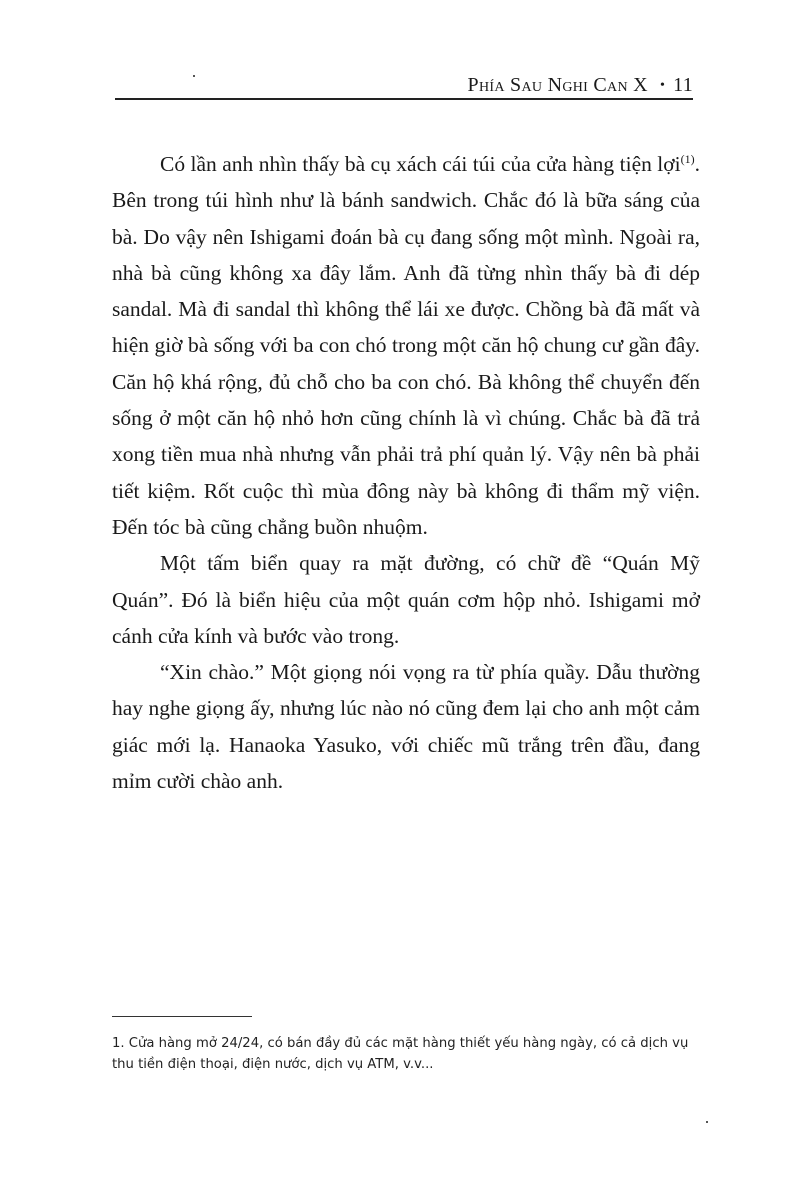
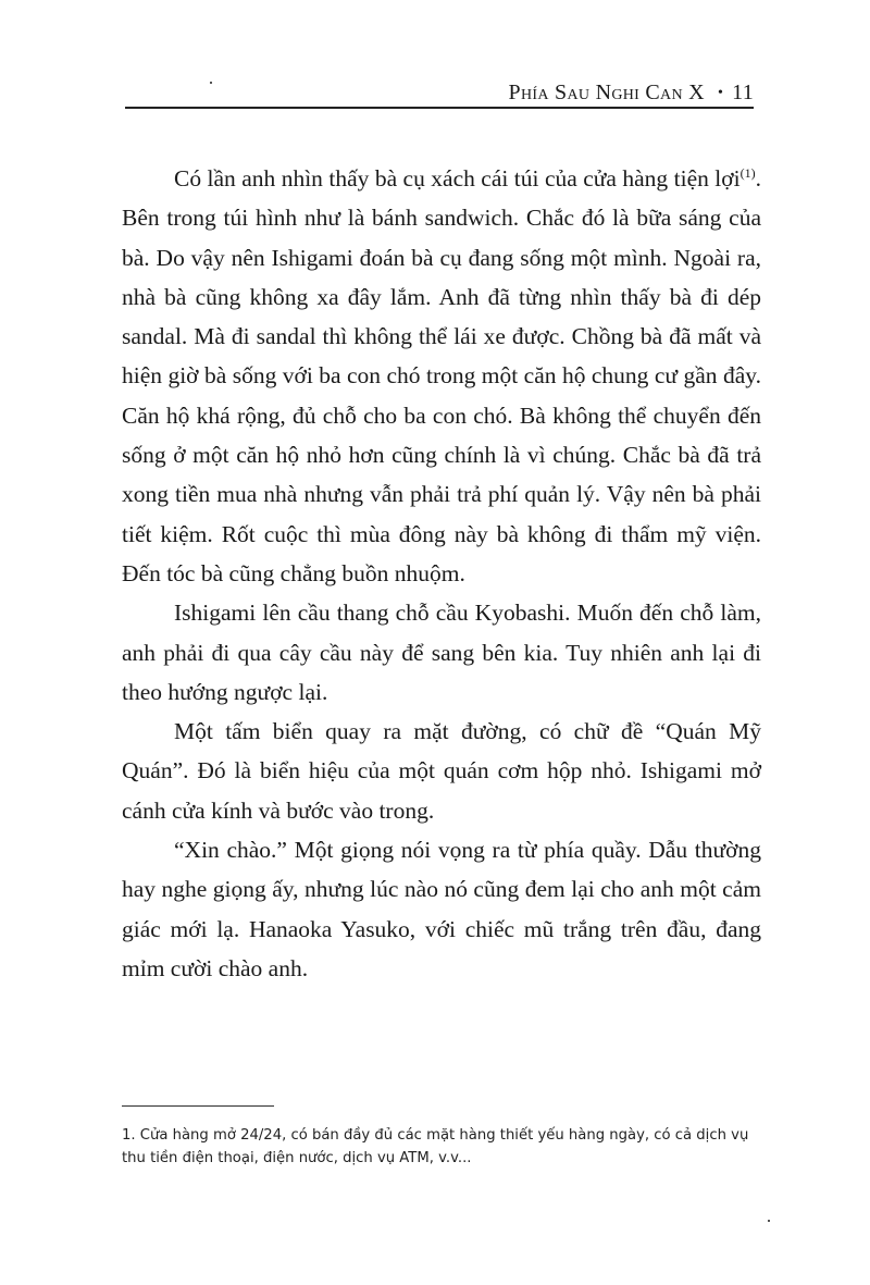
  Phía Sau Nghi Can X • 11
  Có lần anh nhìn thấy bà cụ xách cái túi của cửa hàng tiện lợi(1). Bên trong túi hình như là bánh sandwich. Chắc đó là bữa sáng của bà. Do vậy nên Ishigami đoán bà cụ đang sống một mình. Ngoài ra, nhà bà cũng không xa đây lắm. Anh đã từng nhìn thấy bà đi dép sandal. Mà đi sandal thì không thể lái xe được. Chồng bà đã mất và hiện giờ bà sống với ba con chó trong một căn hộ chung cư gần đây. Căn hộ khá rộng, đủ chỗ cho ba con chó. Bà không thể chuyển đến sống ở một căn hộ nhỏ hơn cũng chính là vì chúng. Chắc bà đã trả xong tiền mua nhà nhưng vẫn phải trả phí quản lý. Vậy nên bà phải tiết kiệm. Rốt cuộc thì mùa đông này bà không đi thẩm mỹ viện. Đến tóc bà cũng chẳng buồn nhuộm.
+ Ishigami lên cầu thang chỗ cầu Kyobashi. Muốn đến chỗ làm, anh phải đi qua cây cầu này để sang bên kia. Tuy nhiên anh lại đi theo hướng ngược lại.
  Một tấm biển quay ra mặt đường, có chữ đề “Quán Mỹ Quán”. Đó là biển hiệu của một quán cơm hộp nhỏ. Ishigami mở cánh cửa kính và bước vào trong.
  “Xin chào.” Một giọng nói vọng ra từ phía quầy. Dẫu thường hay nghe giọng ấy, nhưng lúc nào nó cũng đem lại cho anh một cảm giác mới lạ. Hanaoka Yasuko, với chiếc mũ trắng trên đầu, đang mỉm cười chào anh.
  1. Cửa hàng mở 24/24, có bán đầy đủ các mặt hàng thiết yếu hàng ngày, có cả dịch vụ thu tiền điện thoại, điện nước, dịch vụ ATM, v.v...
